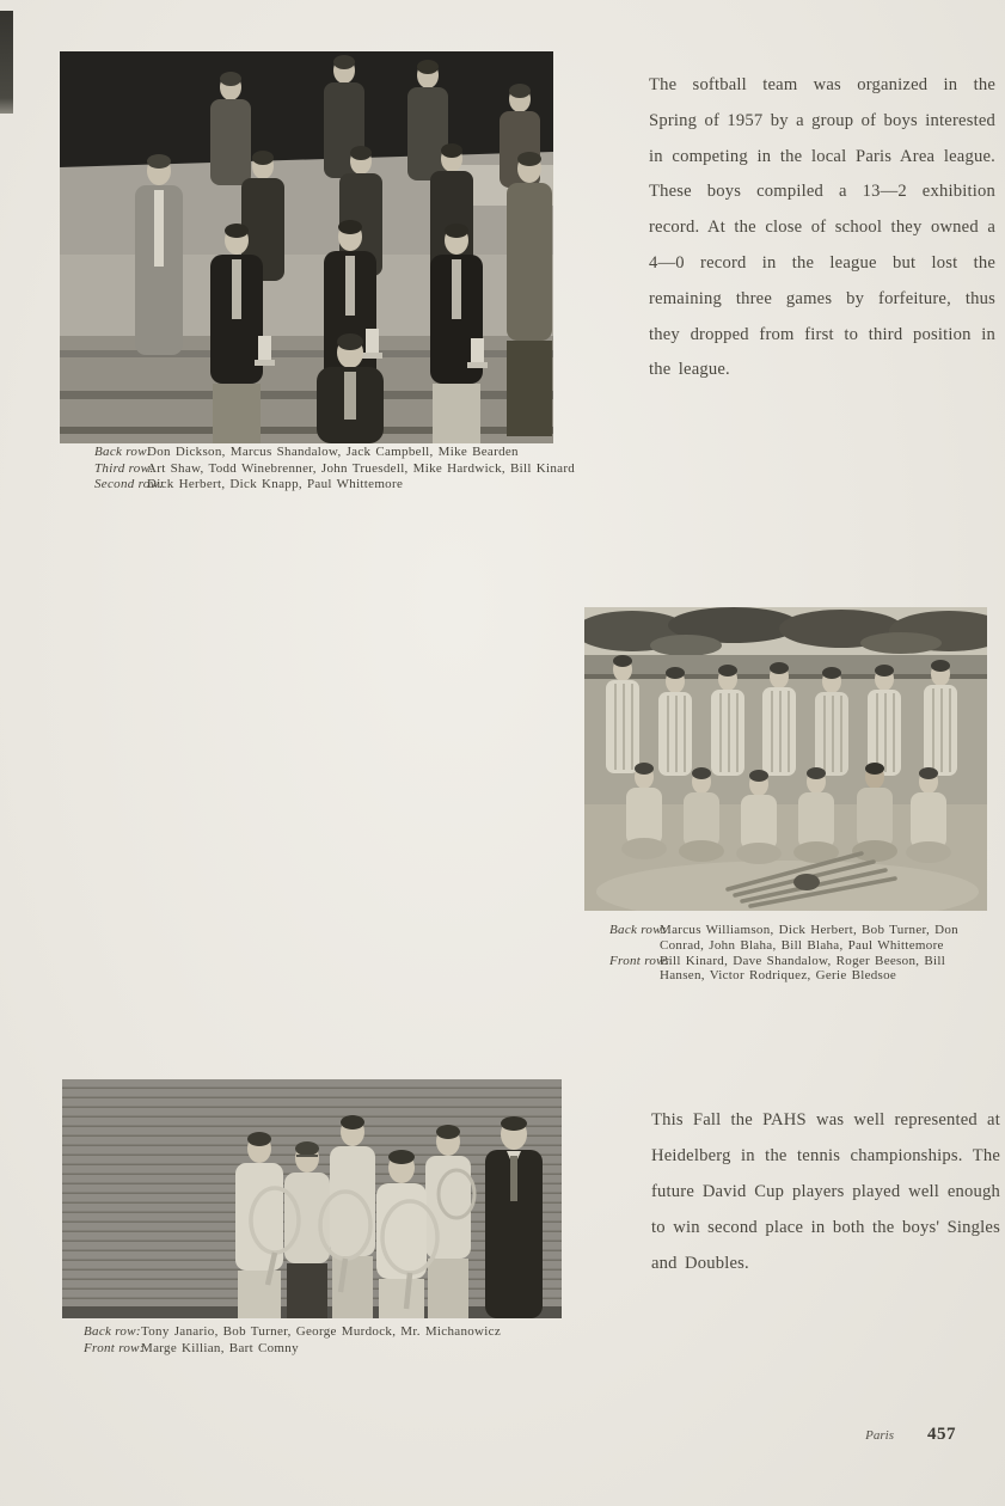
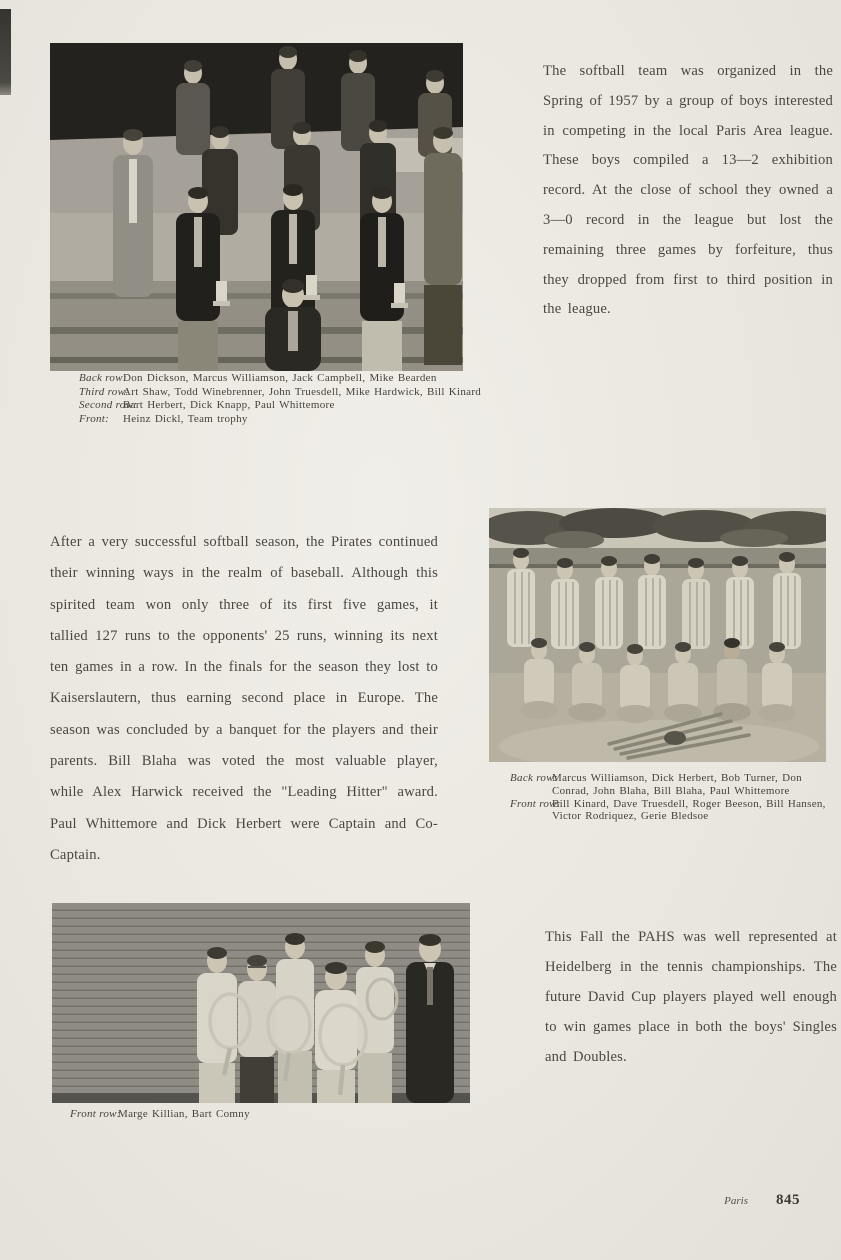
- The softball team was organized in the Spring of 1957 by a group of boys interested in competing in the local Paris Area league. These boys compiled a 13—2 exhibition record. At the close of school they owned a 4—0 record in the league but lost the remaining three games by forfeiture, thus they dropped from first to third position in the league.
+ The softball team was organized in the Spring of 1957 by a group of boys interested in competing in the local Paris Area league. These boys compiled a 13—2 exhibition record. At the close of school they owned a 3—0 record in the league but lost the remaining three games by forfeiture, thus they dropped from first to third position in the league.
  Back row
- Don Dickson, Marcus Shandalow, Jack Campbell, Mike Bearden
+ Don Dickson, Marcus Williamson, Jack Campbell, Mike Bearden
  Third row
  Art Shaw, Todd Winebrenner, John Truesdell, Mike Hardwick, Bill Kinard
  Second ro
- Dick Herbert, Dick Knapp, Paul Whittemore
+ Bart Herbert, Dick Knapp, Paul Whittemore
+ Front:
+ Heinz Dickl, Team trophy
+ After a very successful softball season, the Pirates continued their winning ways in the realm of baseball. Although this spirited team won only three of its first five games, it tallied 127 runs to the opponents' 25 runs, winning its next ten games in a row. In the finals for the season they lost to Kaiserslautern, thus earning second place in Europe. The season was concluded by a banquet for the players and their parents. Bill Blaha was voted the most valuable player, while Alex Harwick received the "Leading Hitter" award. Paul Whittemore and Dick Herbert were Captain and Co-Captain.
  Back row
  Marcus Williamson, Dick Herbert, Bob Turner, Don Conrad, John Blaha, Bill Blaha, Paul Whittemore
  Front ro
- Bill Kinard, Dave Shandalow, Roger Beeson, Bill Hansen, Victor Rodriquez, Gerie Bledsoe
+ Bill Kinard, Dave Truesdell, Roger Beeson, Bill Hansen, Victor Rodriquez, Gerie Bledsoe
- This Fall the PAHS was well represented at Heidelberg in the tennis championships. The future David Cup players played well enough to win second place in both the boys' Singles and Doubles.
+ This Fall the PAHS was well represented at Heidelberg in the tennis championships. The future David Cup players played well enough to win games place in both the boys' Singles and Doubles.
- Back row:
- Tony Janario, Bob Turner, George Murdock, Mr. Michanowicz
  Front row
  Marge Killian, Bart Comny
  Paris
- 457
+ 845
